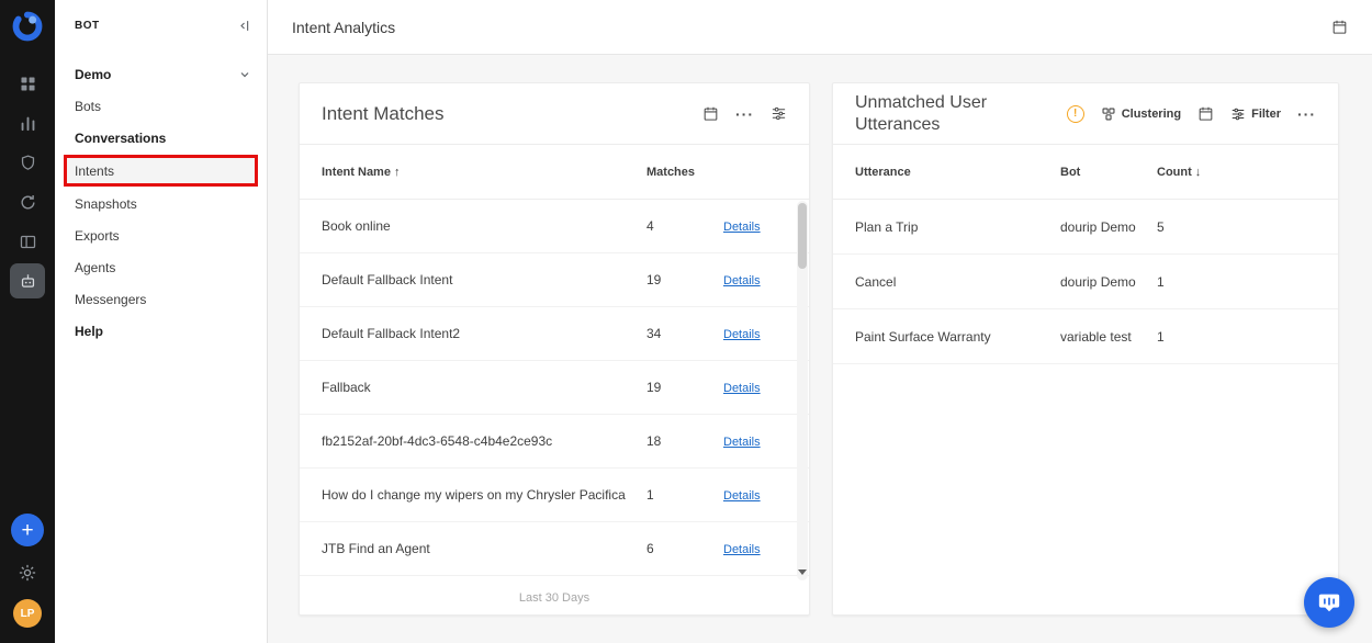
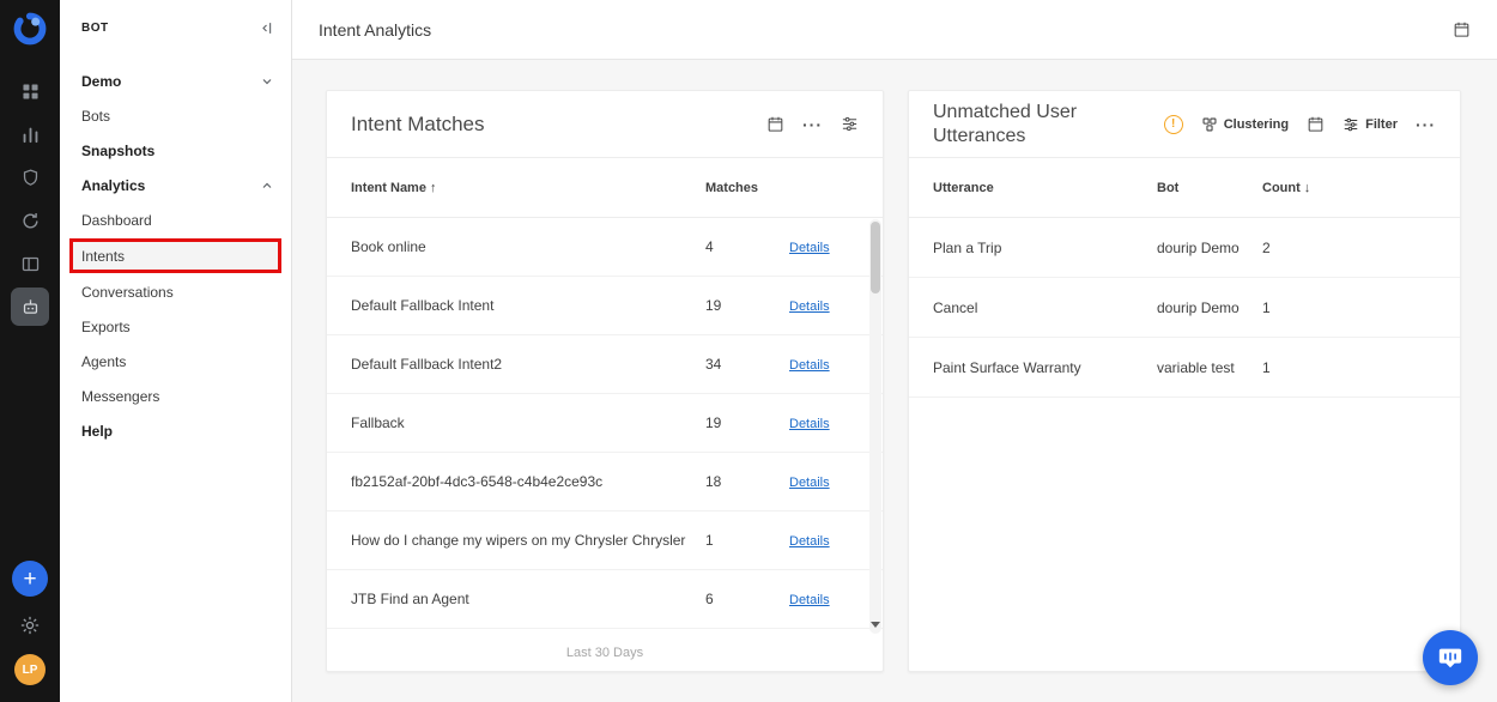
  +
  LP
  BOT
  Demo
  Bots
- Conversations
+ Snapshots
+ Analytics
+ Dashboard
  Intents
- Snapshots
+ Conversations
  Exports
  Agents
  Messengers
  Help
  Intent Analytics
  Intent Matches
  ···
  Intent Name ↑
  Matches
  Book online
  4
  Details
  Default Fallback Intent
  19
  Details
  Default Fallback Intent2
  34
  Details
  Fallback
  19
  Details
  fb2152af-20bf-4dc3-6548-c4b4e2ce93c
  18
  Details
- How do I change my wipers on my Chrysler Pacifica
+ How do I change my wipers on my Chrysler Chrysler
  1
  Details
  JTB Find an Agent
  6
  Details
  Last 30 Days
  Unmatched User Utterances
  !
  Clustering
  Filter
  ···
  Utterance
  Bot
  Count ↓
  Plan a Trip
  dourip Demo
- 5
+ 2
  Cancel
  dourip Demo
  1
  Paint Surface Warranty
  variable test
  1
